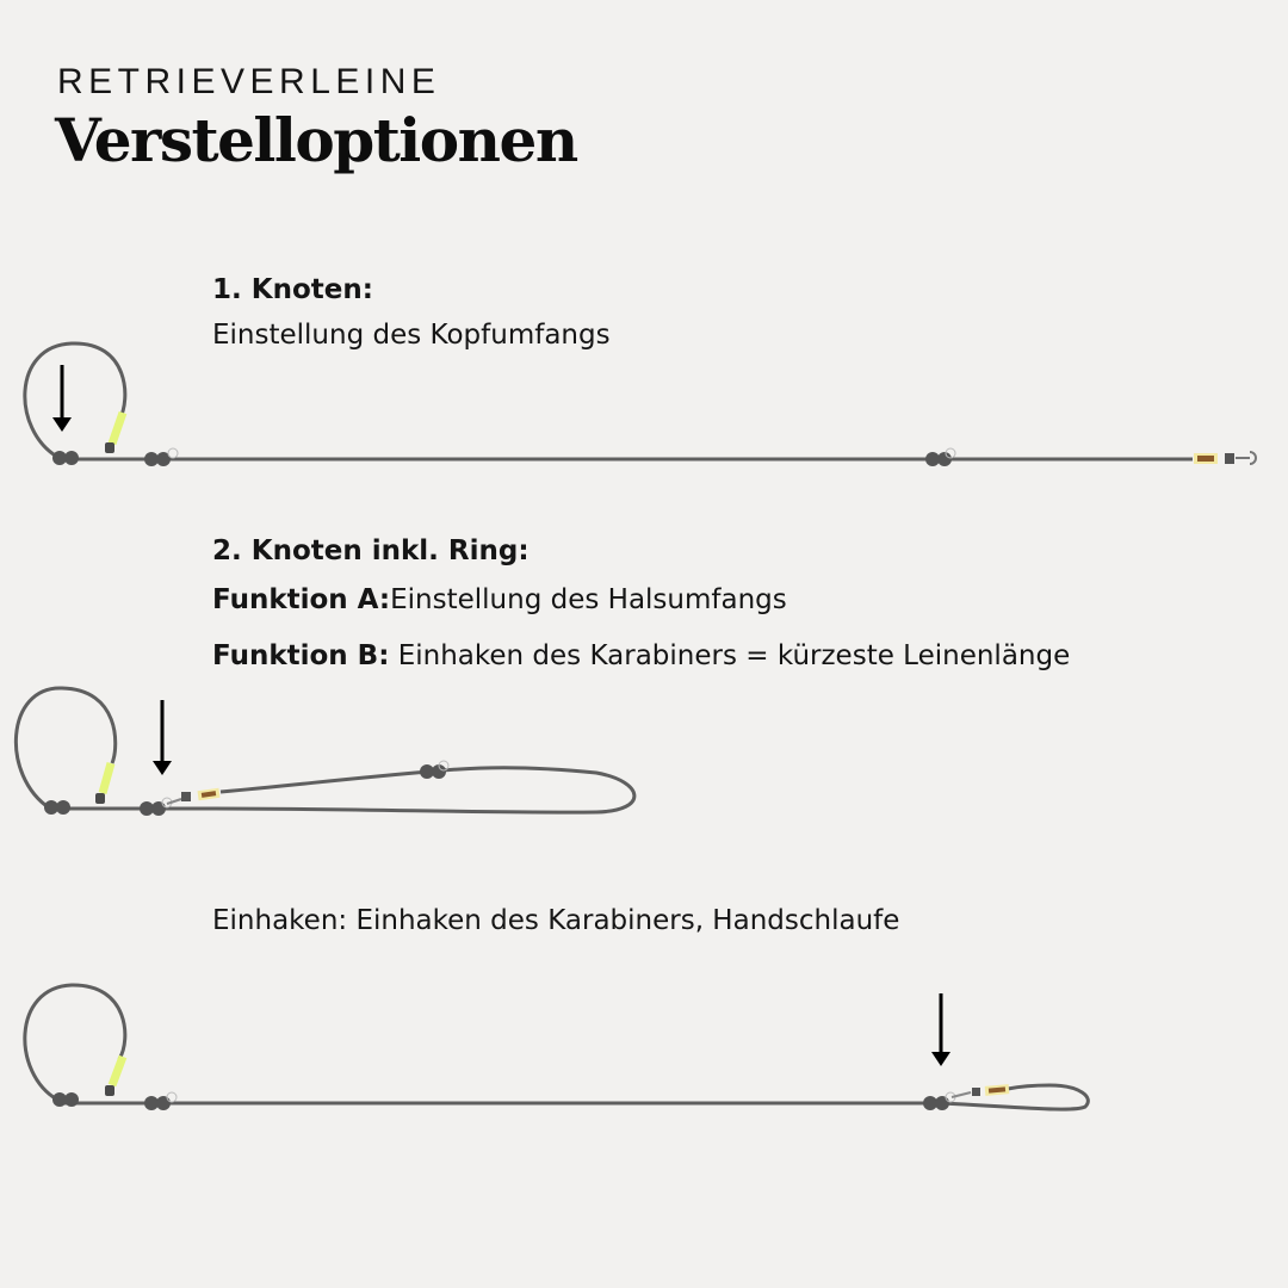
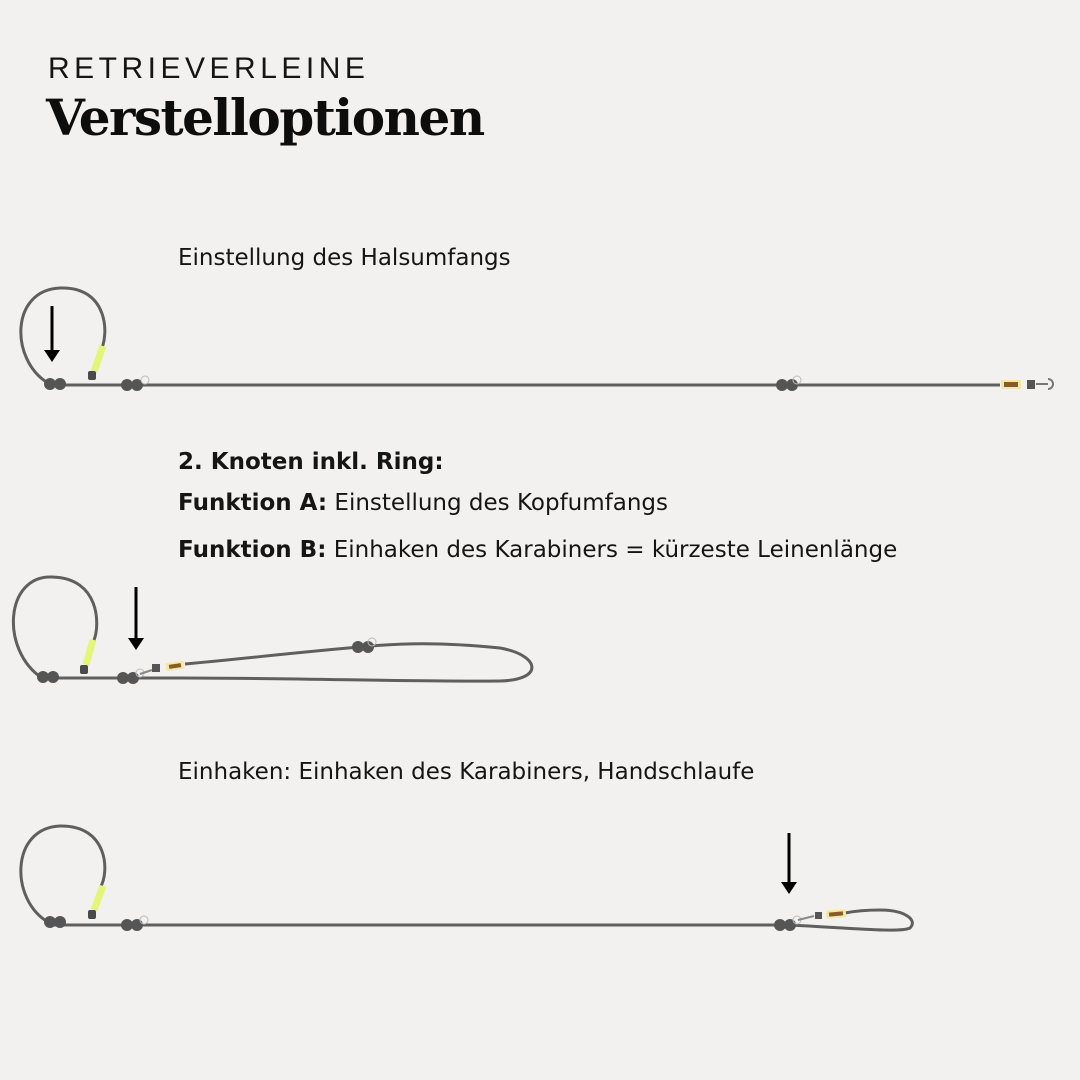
  RETRIEVERLEINE
  Verstelloptionen
- 1. Knoten:
- Einstellung des Kopfumfangs
+ Einstellung des Halsumfangs
  2. Knoten inkl. Ring:
- Funktion A:Einstellung des Halsumfangs
+ Funktion A: Einstellung des Kopfumfangs
  Funktion B: Einhaken des Karabiners = kürzeste Leinenlänge
  Einhaken: Einhaken des Karabiners, Handschlaufe
